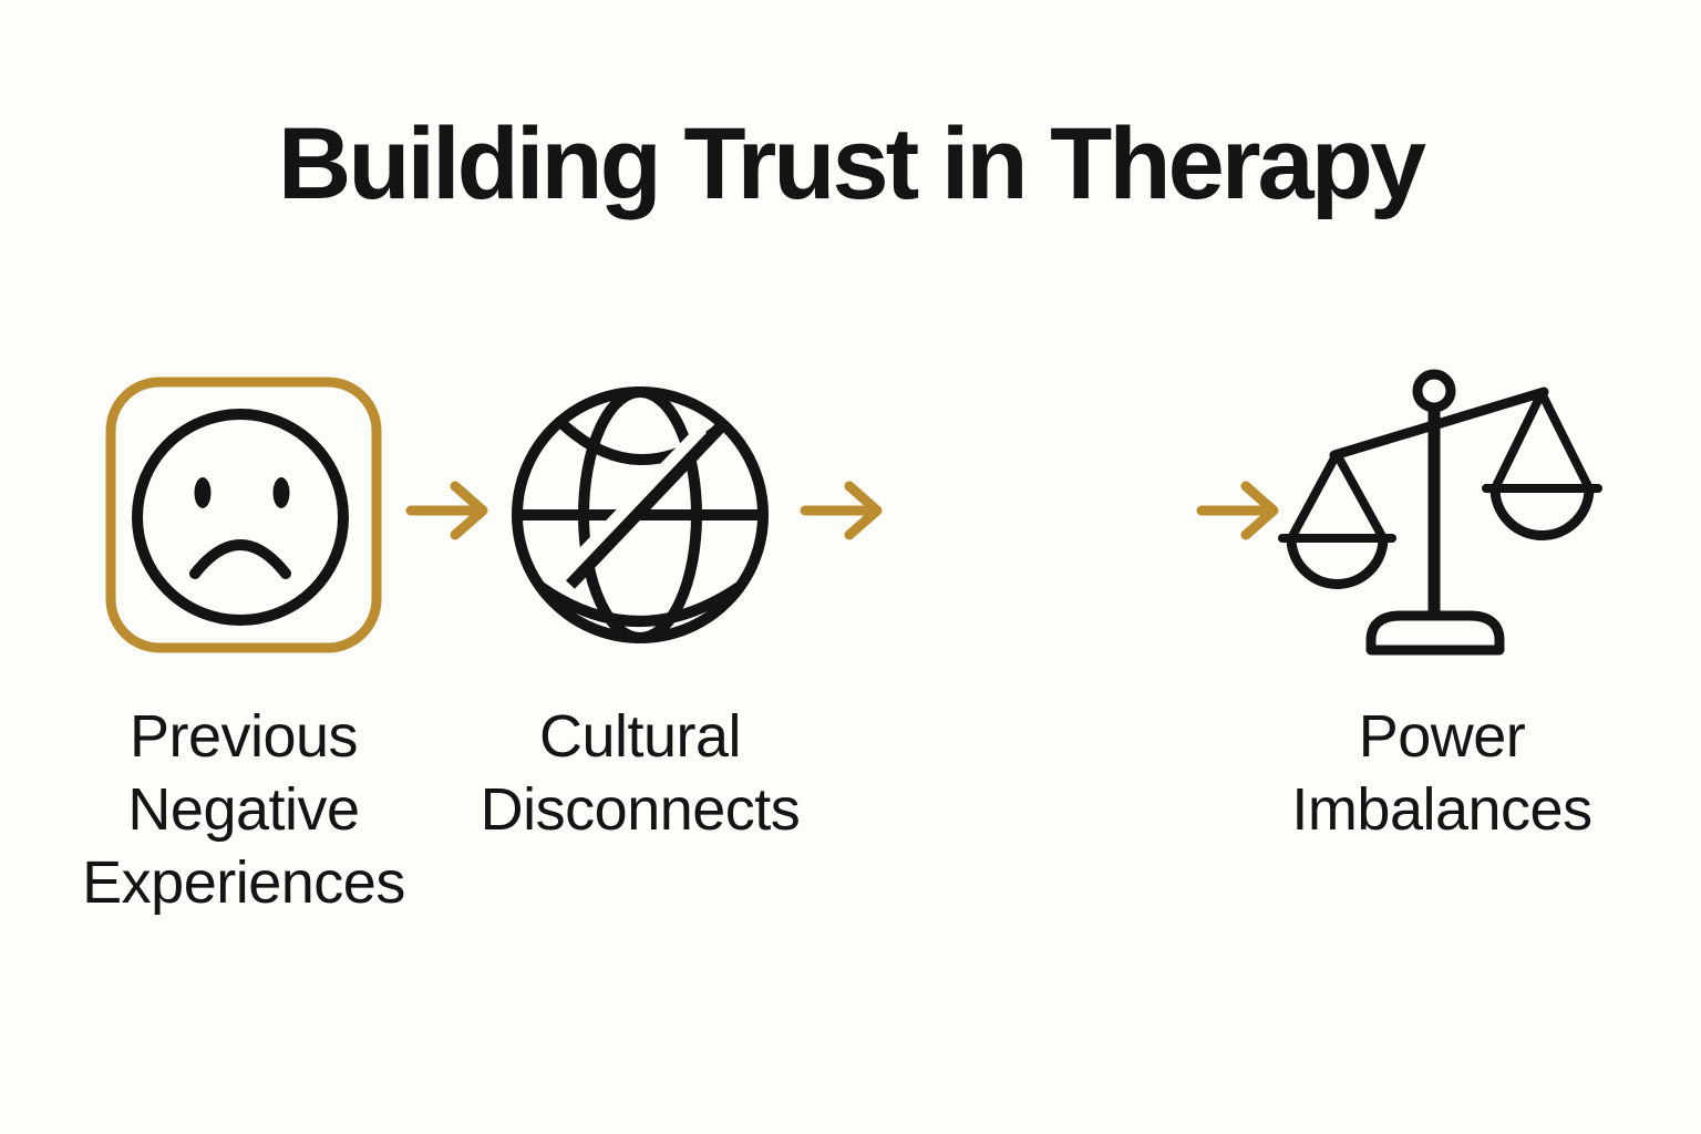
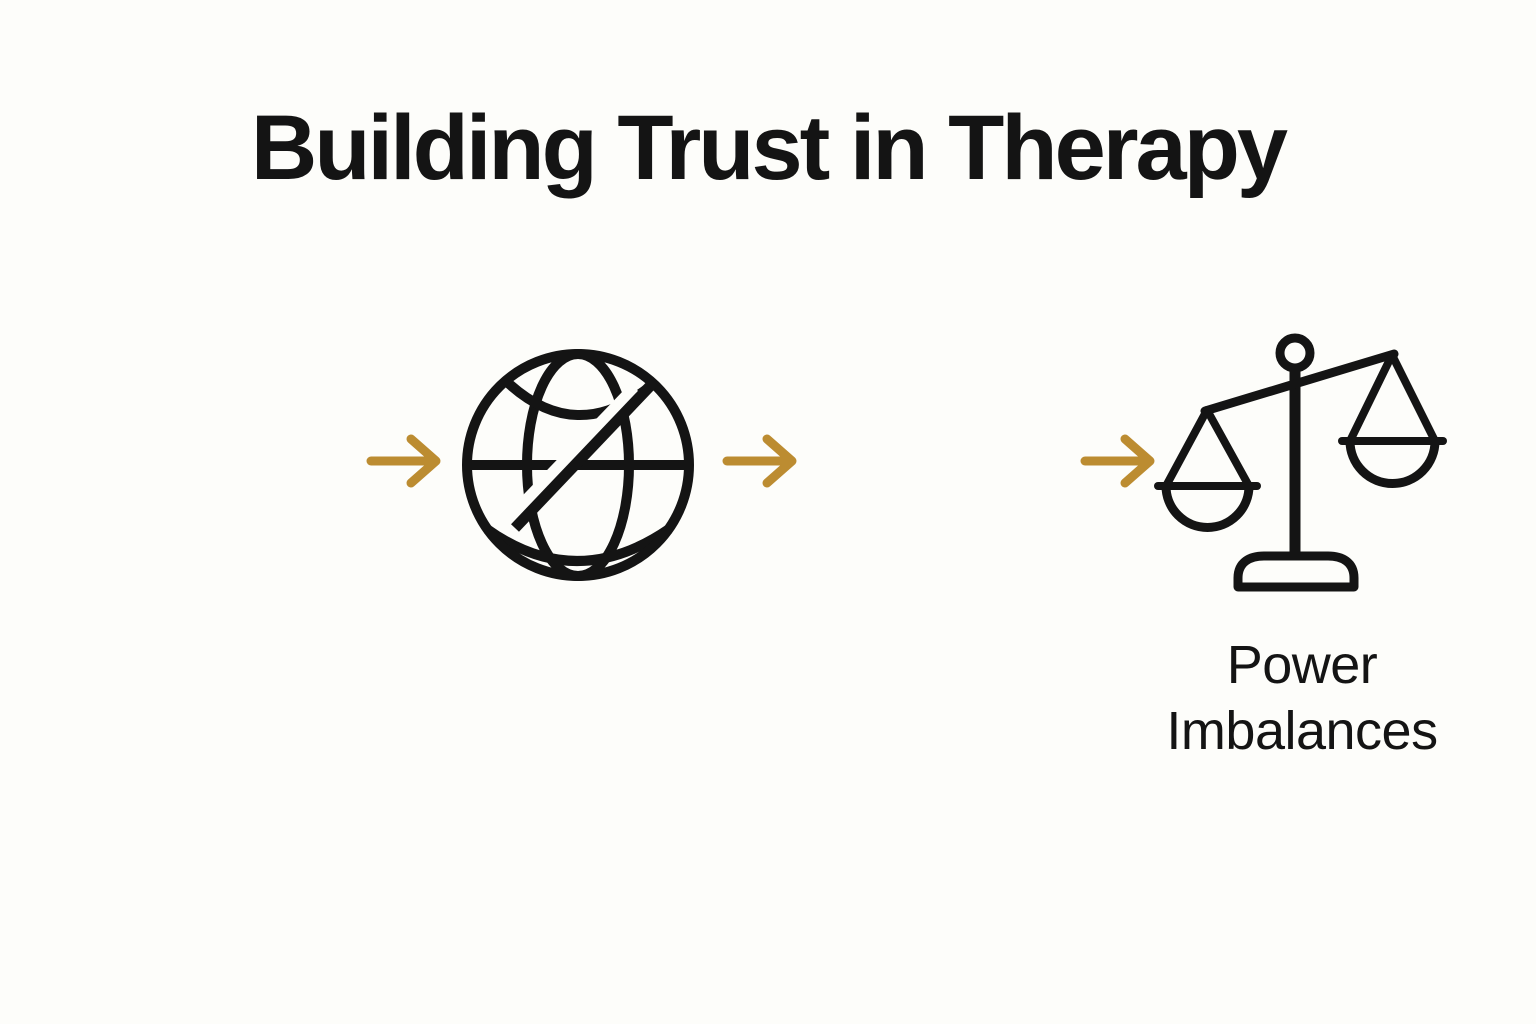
  Building Trust in Therapy
- Previous Negative Experiences
- Cultural Disconnects
  Power Imbalances
